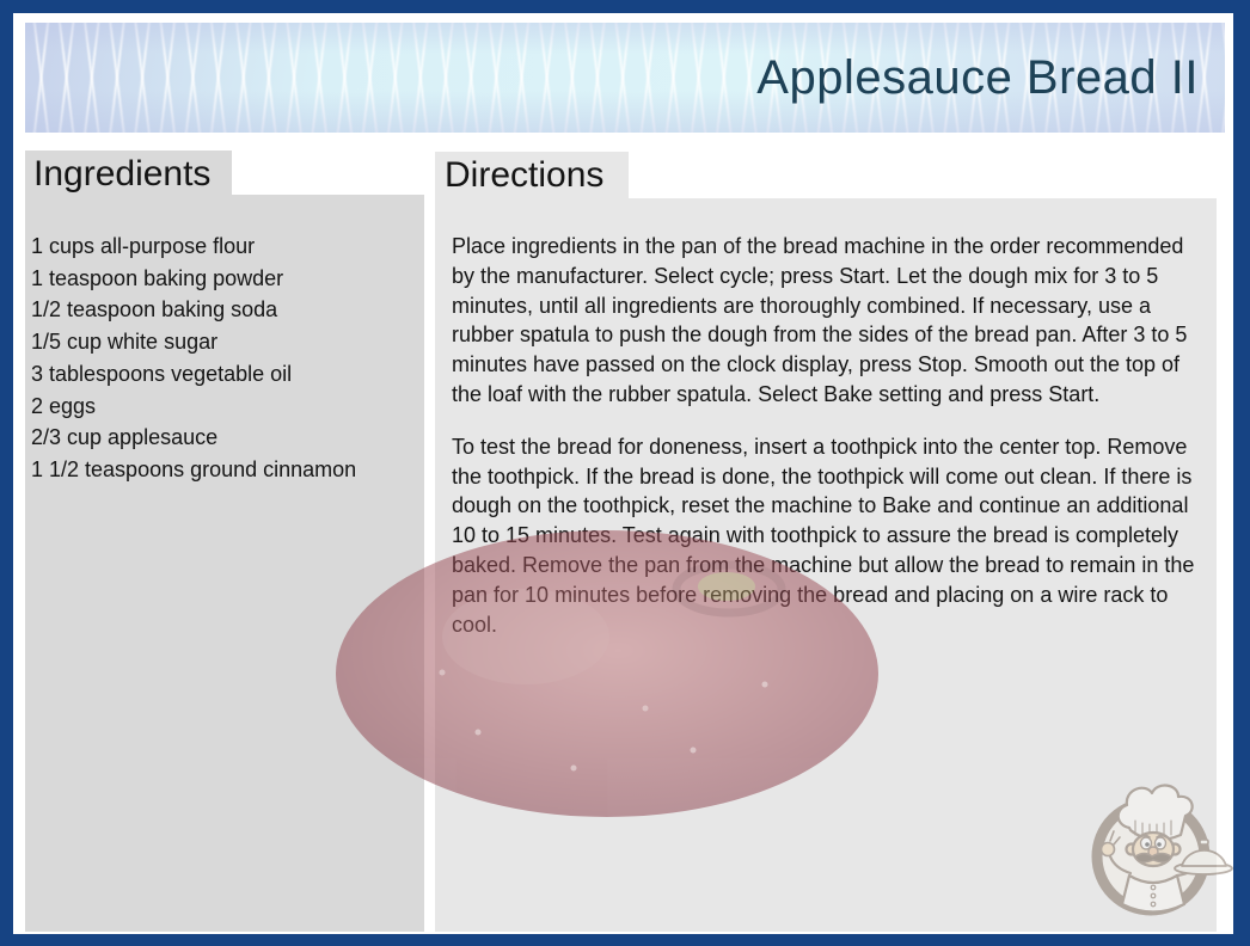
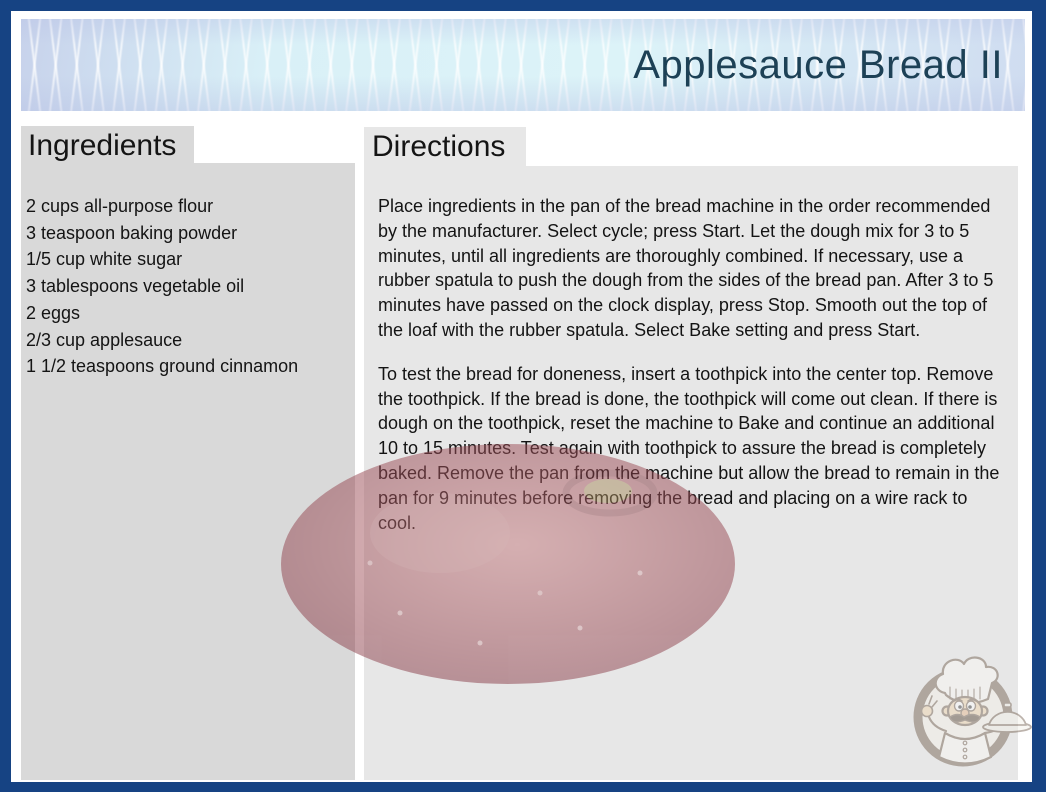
  Applesauce Bread II
  Ingredients
- 1 cups all-purpose flour
+ 2 cups all-purpose flour
- 1 teaspoon baking powder
+ 3 teaspoon baking powder
- 1/2 teaspoon baking soda
  1/5 cup white sugar
  3 tablespoons vegetable oil
  2 eggs
  2/3 cup applesauce
  1 1/2 teaspoons ground cinnamon
  Directions
  Place ingredients in the pan of the bread machine in the order recommended by the manufacturer. Select cycle; press Start. Let the dough mix for 3 to 5 minutes, until all ingredients are thoroughly combined. If necessary, use a rubber spatula to push the dough from the sides of the bread pan. After 3 to 5 minutes have passed on the clock display, press Stop. Smooth out the top of the loaf with the rubber spatula. Select Bake setting and press Start.
- To test the bread for doneness, insert a toothpick into the center top. Remove the toothpick. If the bread is done, the toothpick will come out clean. If there is dough on the toothpick, reset the machine to Bake and continue an additional 10 to 15 minutes. Test again with toothpick to assure the bread is completely baked. Remove the pan from the machine but allow the bread to remain in the pan for 10 minutes before removing the bread and placing on a wire rack to cool.
+ To test the bread for doneness, insert a toothpick into the center top. Remove the toothpick. If the bread is done, the toothpick will come out clean. If there is dough on the toothpick, reset the machine to Bake and continue an additional 10 to 15 minutes. Test again with toothpick to assure the bread is completely baked. Remove the pan from the machine but allow the bread to remain in the pan for 9 minutes before removing the bread and placing on a wire rack to cool.
